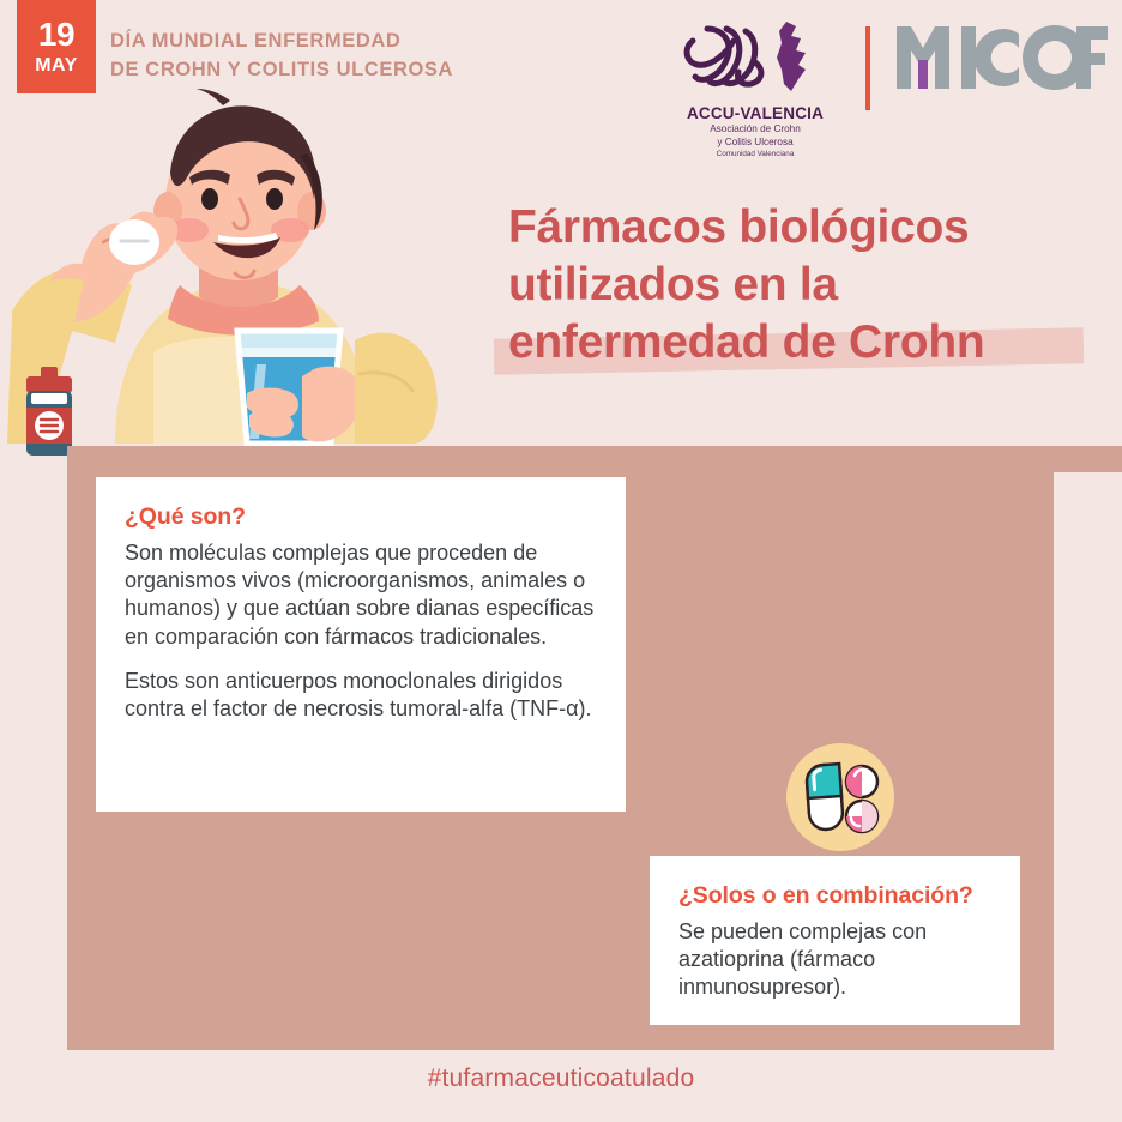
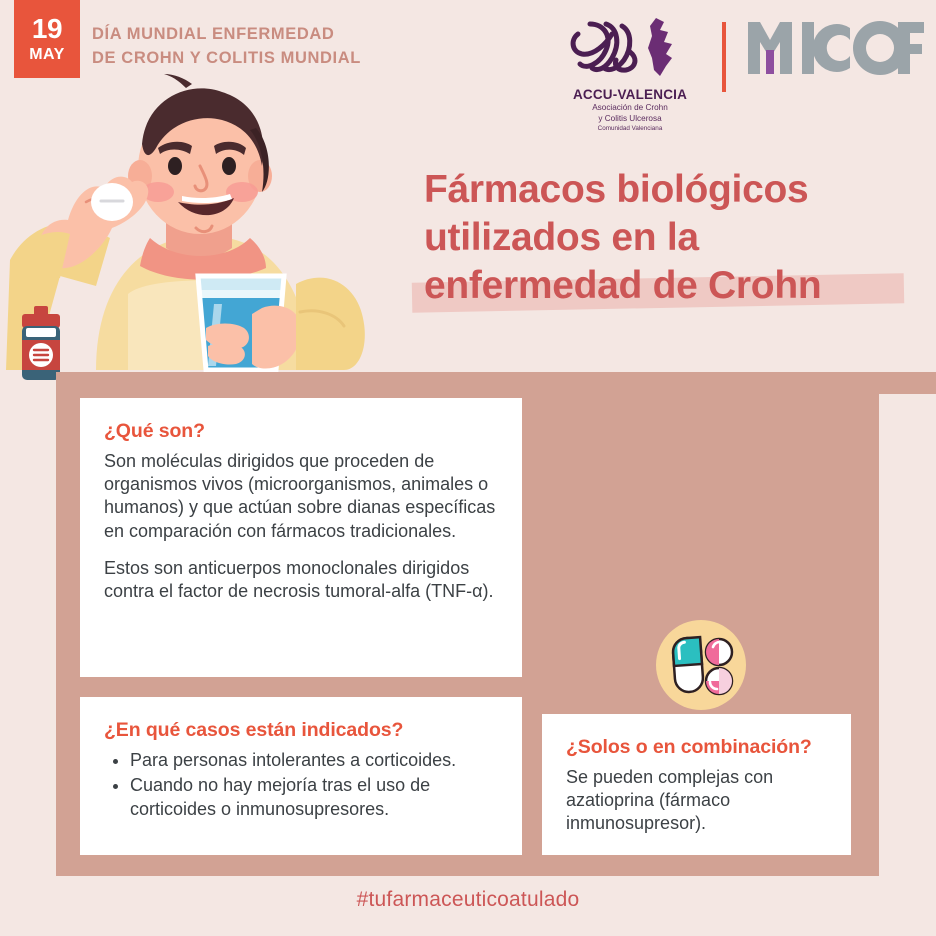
  19
  MAY
  DÍA MUNDIAL ENFERMEDAD
- DE CROHN Y COLITIS ULCEROSA
+ DE CROHN Y COLITIS MUNDIAL
  ACCU-VALENCIA
  Asociación de Crohn
  y Colitis Ulcerosa
  Fármacos biológicos
  utilizados en la
  enfermedad de Crohn
  ¿Qué son?
- Son moléculas complejas que proceden de organismos vivos (microorganismos, animales o humanos) y que actúan sobre dianas específicas en comparación con fármacos tradicionales.
+ Son moléculas dirigidos que proceden de organismos vivos (microorganismos, animales o humanos) y que actúan sobre dianas específicas en comparación con fármacos tradicionales.
  Estos son anticuerpos monoclonales dirigidos contra el factor de necrosis tumoral-alfa (TNF-α).
+ ¿En qué casos están indicados?
+ Para personas intolerantes a corticoides.
+ Cuando no hay mejoría tras el uso de corticoides o inmunosupresores.
  ¿Solos o en combinación?
  Se pueden complejas con azatioprina (fármaco inmunosupresor).
  #tufarmaceuticoatulado
